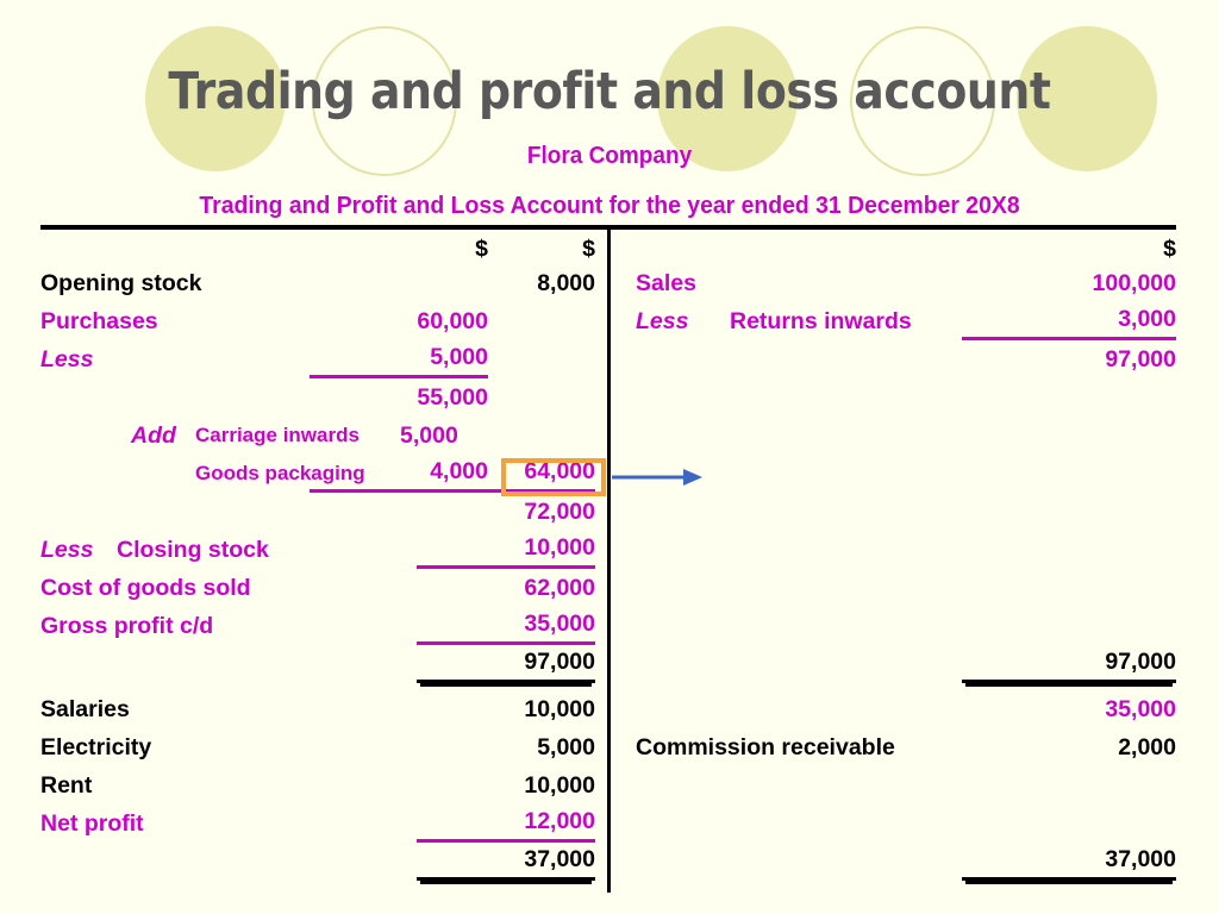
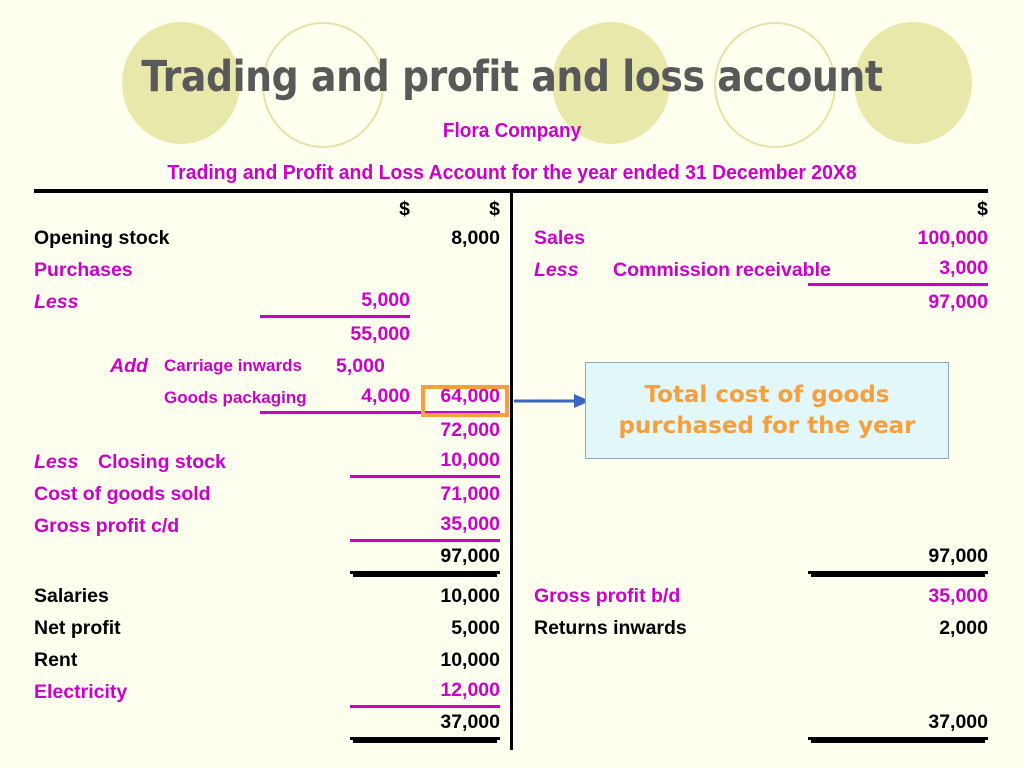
  Trading and profit and loss account
  Flora Company
  Trading and Profit and Loss Account for the year ended 31 December 20X8
  $
  $
  Opening stock
  8,000
  Purchases
- 60,000
  Less
  5,000
  55,000
  Add
  Carriage inwards
  5,000
  Goods packaging
  4,000
  64,000
  72,000
  Less
  Closing stock
  10,000
  Cost of goods sold
- 62,000
+ 71,000
  Gross profit c/d
  35,000
  97,000
  Salaries
  10,000
- Electricity
+ Net profit
  5,000
  Rent
  10,000
- Net profit
+ Electricity
  12,000
  37,000
  $
  Sales
  100,000
  Less
- Returns inwards
+ Commission receivable
  3,000
  97,000
  97,000
+ Gross profit b/d
  35,000
- Commission receivable
+ Returns inwards
  2,000
  37,000
+ Total cost of goods
+ purchased for the year
